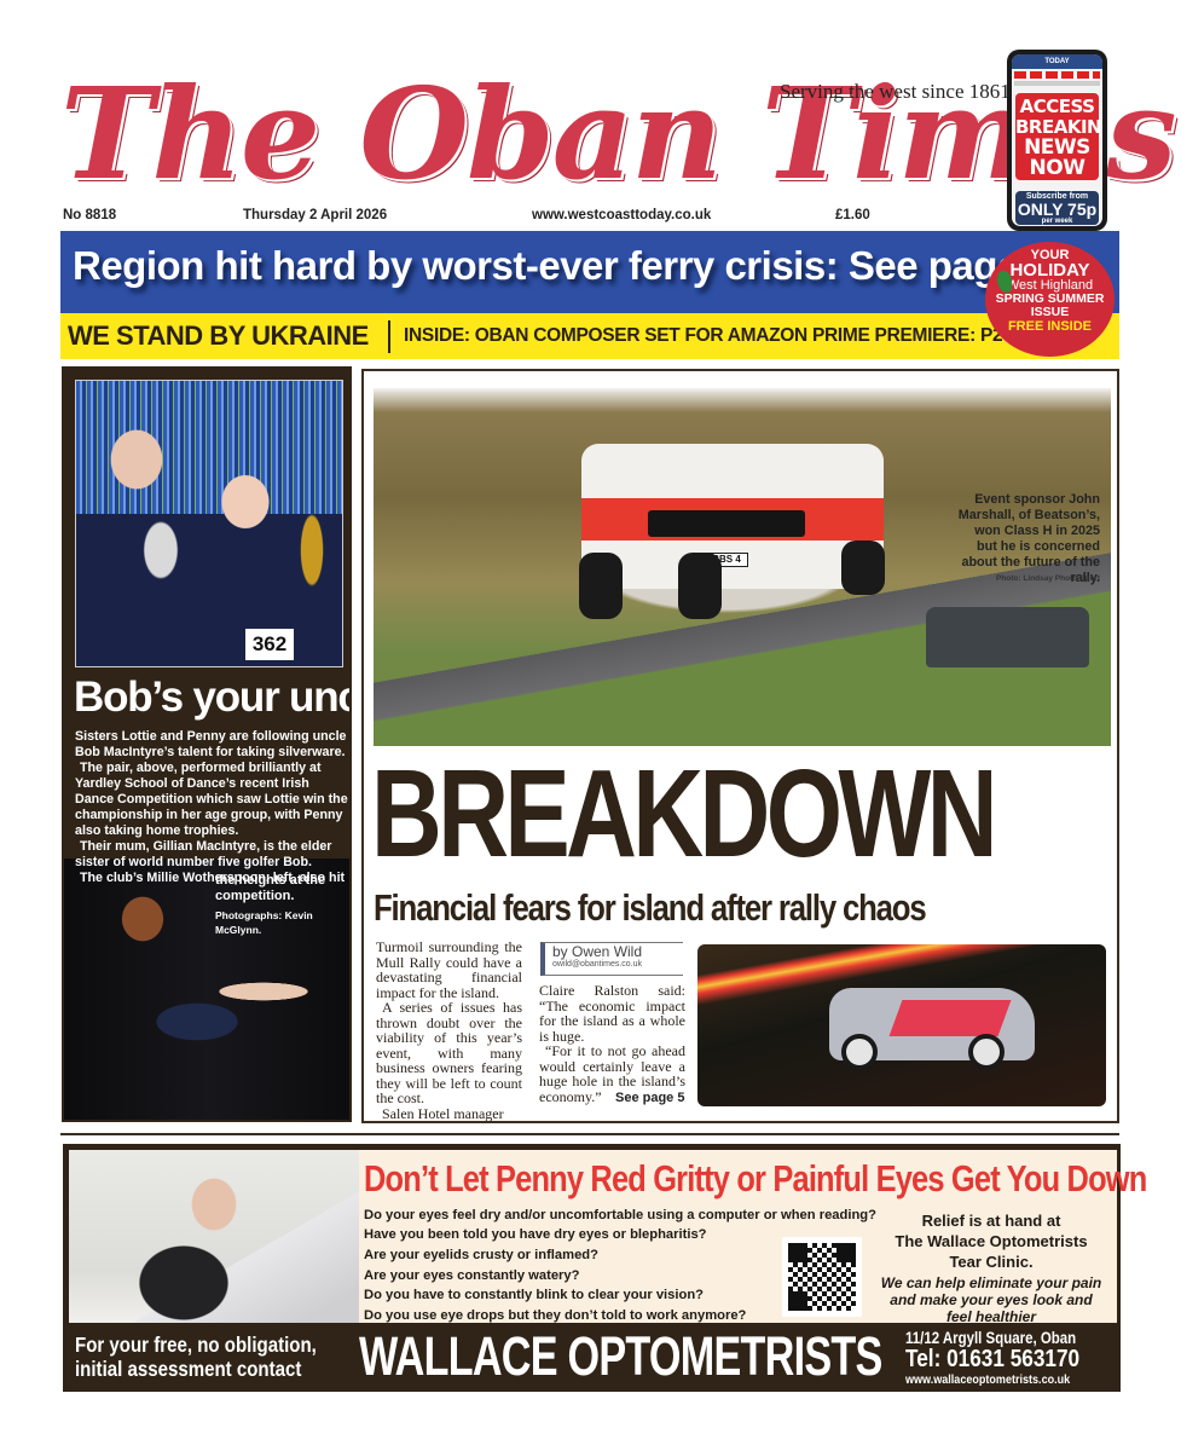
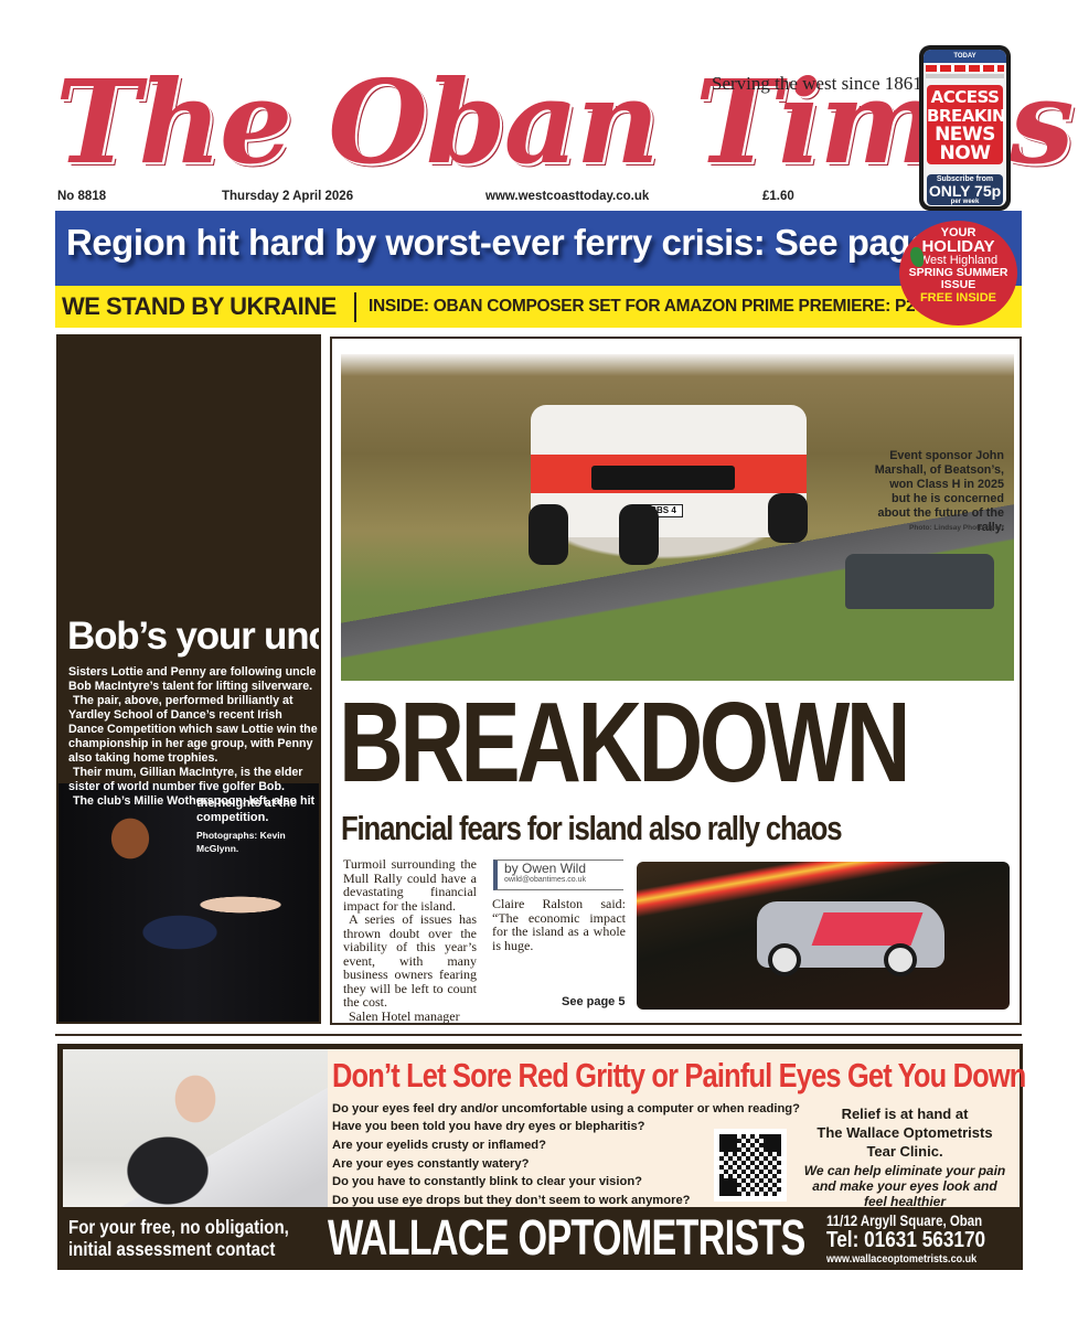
  The Oban Tims
  Serving the west since 1861
  No 8818
  Thursday 2 April 2026
  www.westcoasttoday.co.uk
  £1.60
  ACCESS
  BREAKIN
  NEWS
  NOW
  ONLY 75p
  Region hit hard by worst-ever ferry crisis: See pag
  WE STAND BY UKRAINE
  INSIDE: OBAN COMPOSER SET FOR AMAZON PRIME PREMIERE: P2
  YOUR
  HOLIDAY
  West Highland
  SPRING SUMMER
  ISSUE
  FREE INSIDE
- 362
  Bob’s your unc
- Sisters Lottie and Penny are following uncle Bob MacIntyre’s talent for taking silverware.
+ Sisters Lottie and Penny are following uncle Bob MacIntyre’s talent for lifting silverware.
  The pair, above, performed brilliantly at Yardley School of Dance’s recent Irish Dance Competition which saw Lottie win the championship in her age group, with Penny also taking home trophies.
  Their mum, Gillian MacIntyre, is the elder sister of world number five golfer Bob.
  The club’s Millie Wotherspoon, left, also hit
  the heights at the competition.
  Photographs: Kevin McGlynn.
  BS 4
  Event sponsor John Marshall, of Beatson’s, won Class H in 2025 but he is concerned about the future of the rally.
  BREAKDOWN
- Financial fears for island after rally chaos
+ Financial fears for island also rally chaos
  Turmoil surrounding the Mull Rally could have a devastating financial impact for the island.
  A series of issues has thrown doubt over the viability of this year’s event, with many business owners fearing they will be left to count the cost.
  Salen Hotel manager
  by Owen Wild
  Claire Ralston said: “The economic impact for the island as a whole is huge.
- “For it to not go ahead would certainly leave a huge hole in the island’s economy.”
  See page 5
- Don’t Let Penny Red Gritty or Painful Eyes Get You Down
+ Don’t Let Sore Red Gritty or Painful Eyes Get You Down
  Do your eyes feel dry and/or uncomfortable using a computer or when reading?
  Have you been told you have dry eyes or blepharitis?
  Are your eyelids crusty or inflamed?
  Are your eyes constantly watery?
  Do you have to constantly blink to clear your vision?
- Do you use eye drops but they don’t told to work anymore?
+ Do you use eye drops but they don’t seem to work anymore?
  Relief is at hand at
  The Wallace Optometrists
  Tear Clinic.
  We can help eliminate your pain and make your eyes look and feel healthier
  For your free, no obligation,
  initial assessment contact
  WALLACE OPTOMETRISTS
  11/12 Argyll Square, Oban
  Tel: 01631 563170
  www.wallaceoptometrists.co.uk
